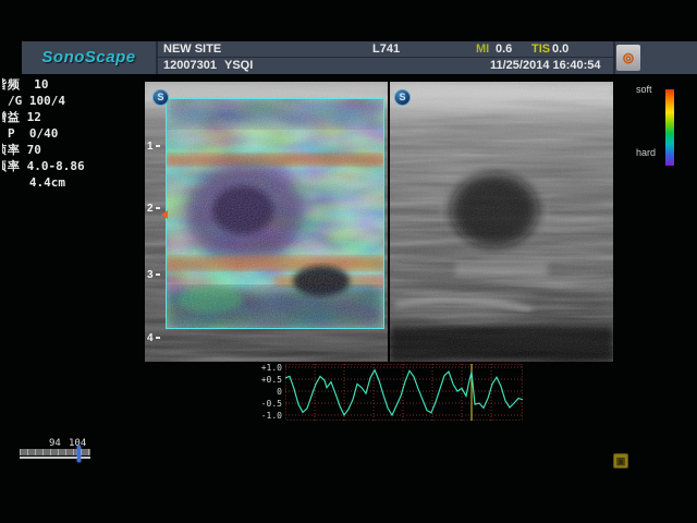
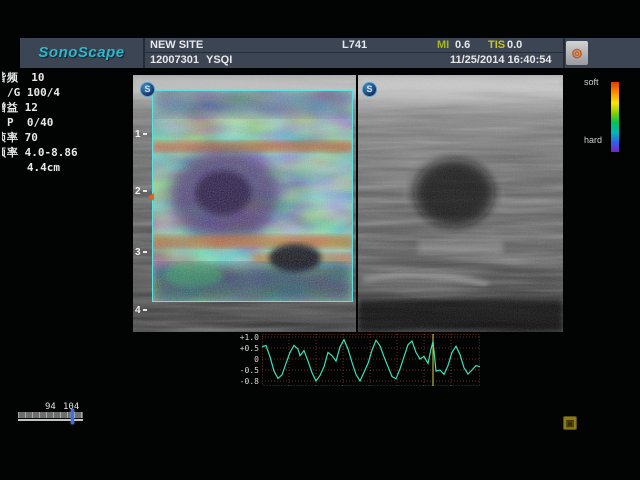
  SonoScape
  NEW SITE
  L741
  MI
  0.6
  TIS
  0.0
  12007301
  YSQI
  11/25/2014 16:40:54
  ⊚
  频 10
  /G 100/4
  益 12
  P 0/40
  率 70
  率 4.0-8.86
  4.4cm
  S
  S
  1
  2
  3
  4
  soft
  hard
  +1.0
  +0.5
  0
  -0.5
- -1.0
+ -0.8
  94
  104
  ▣
